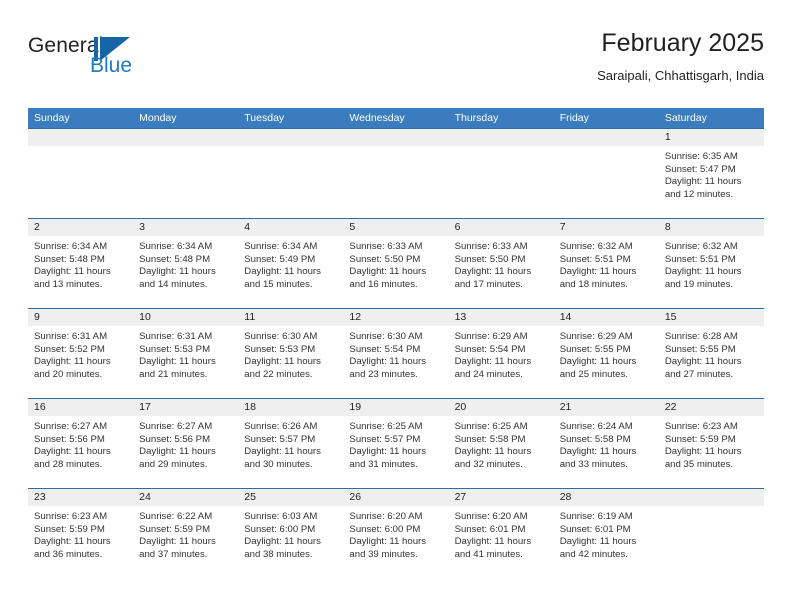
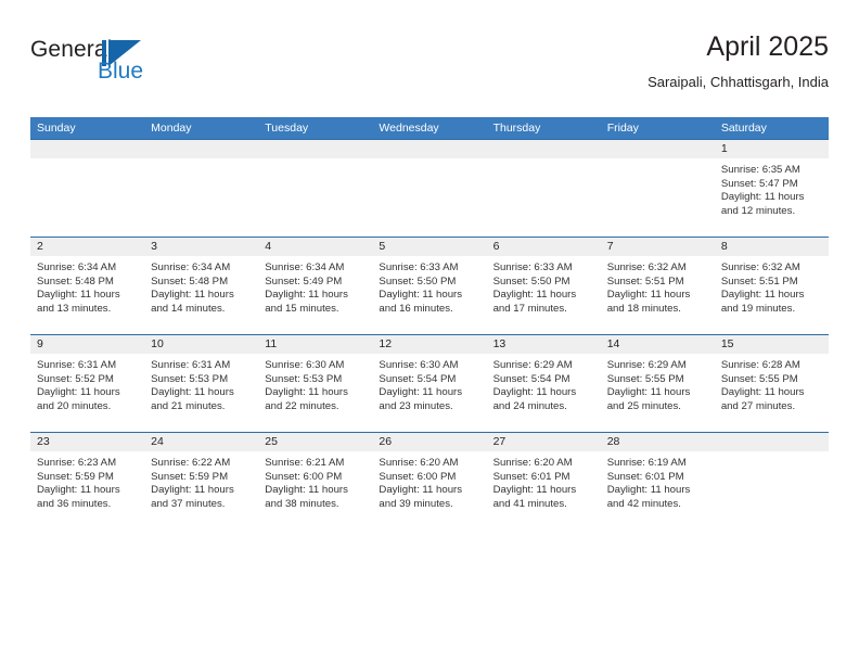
  General
  Blue
- February 2025
+ April 2025
  Saraipali, Chhattisgarh, India
  Sunday	Monday	Tuesday	Wednesday	Thursday	Friday	Saturday
  						1Sunrise: 6:35 AMSunset: 5:47 PMDaylight: 11 hoursand 12 minutes.
  2Sunrise: 6:34 AMSunset: 5:48 PMDaylight: 11 hoursand 13 minutes.	3Sunrise: 6:34 AMSunset: 5:48 PMDaylight: 11 hoursand 14 minutes.	4Sunrise: 6:34 AMSunset: 5:49 PMDaylight: 11 hoursand 15 minutes.	5Sunrise: 6:33 AMSunset: 5:50 PMDaylight: 11 hoursand 16 minutes.	6Sunrise: 6:33 AMSunset: 5:50 PMDaylight: 11 hoursand 17 minutes.	7Sunrise: 6:32 AMSunset: 5:51 PMDaylight: 11 hoursand 18 minutes.	8Sunrise: 6:32 AMSunset: 5:51 PMDaylight: 11 hoursand 19 minutes.
  9Sunrise: 6:31 AMSunset: 5:52 PMDaylight: 11 hoursand 20 minutes.	10Sunrise: 6:31 AMSunset: 5:53 PMDaylight: 11 hoursand 21 minutes.	11Sunrise: 6:30 AMSunset: 5:53 PMDaylight: 11 hoursand 22 minutes.	12Sunrise: 6:30 AMSunset: 5:54 PMDaylight: 11 hoursand 23 minutes.	13Sunrise: 6:29 AMSunset: 5:54 PMDaylight: 11 hoursand 24 minutes.	14Sunrise: 6:29 AMSunset: 5:55 PMDaylight: 11 hoursand 25 minutes.	15Sunrise: 6:28 AMSunset: 5:55 PMDaylight: 11 hoursand 27 minutes.
- 16Sunrise: 6:27 AMSunset: 5:56 PMDaylight: 11 hoursand 28 minutes.	17Sunrise: 6:27 AMSunset: 5:56 PMDaylight: 11 hoursand 29 minutes.	18Sunrise: 6:26 AMSunset: 5:57 PMDaylight: 11 hoursand 30 minutes.	19Sunrise: 6:25 AMSunset: 5:57 PMDaylight: 11 hoursand 31 minutes.	20Sunrise: 6:25 AMSunset: 5:58 PMDaylight: 11 hoursand 32 minutes.	21Sunrise: 6:24 AMSunset: 5:58 PMDaylight: 11 hoursand 33 minutes.	22Sunrise: 6:23 AMSunset: 5:59 PMDaylight: 11 hoursand 35 minutes.
- 23Sunrise: 6:23 AMSunset: 5:59 PMDaylight: 11 hoursand 36 minutes.	24Sunrise: 6:22 AMSunset: 5:59 PMDaylight: 11 hoursand 37 minutes.	25Sunrise: 6:03 AMSunset: 6:00 PMDaylight: 11 hoursand 38 minutes.	26Sunrise: 6:20 AMSunset: 6:00 PMDaylight: 11 hoursand 39 minutes.	27Sunrise: 6:20 AMSunset: 6:01 PMDaylight: 11 hoursand 41 minutes.	28Sunrise: 6:19 AMSunset: 6:01 PMDaylight: 11 hoursand 42 minutes.
+ 23Sunrise: 6:23 AMSunset: 5:59 PMDaylight: 11 hoursand 36 minutes.	24Sunrise: 6:22 AMSunset: 5:59 PMDaylight: 11 hoursand 37 minutes.	25Sunrise: 6:21 AMSunset: 6:00 PMDaylight: 11 hoursand 38 minutes.	26Sunrise: 6:20 AMSunset: 6:00 PMDaylight: 11 hoursand 39 minutes.	27Sunrise: 6:20 AMSunset: 6:01 PMDaylight: 11 hoursand 41 minutes.	28Sunrise: 6:19 AMSunset: 6:01 PMDaylight: 11 hoursand 42 minutes.
